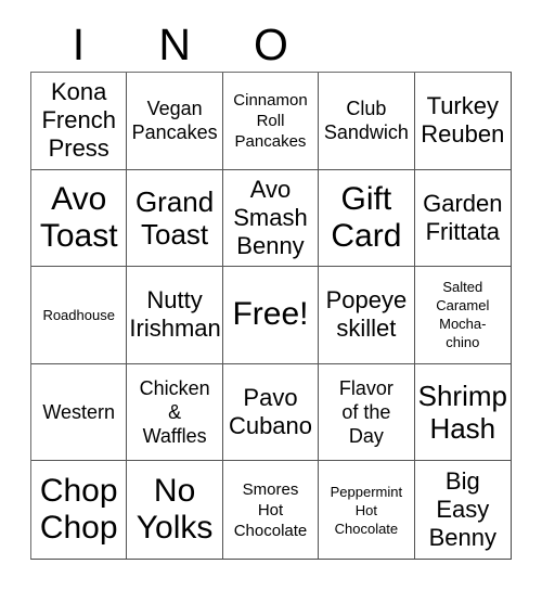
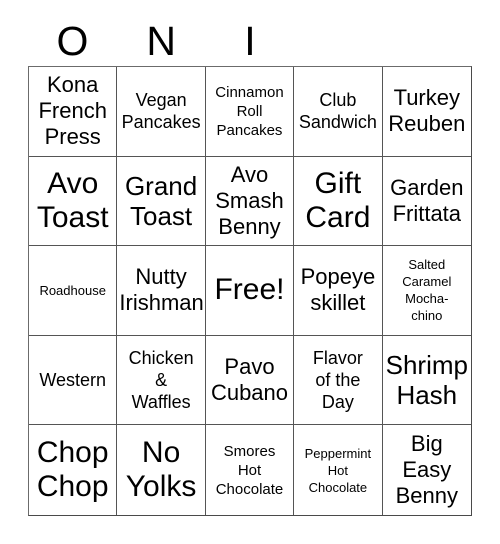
- I
+ O
  N
- O
+ I
  Kona
  French
  Press
  Vegan
  Pancakes
  Cinnamon
  Roll
  Pancakes
  Club
  Sandwich
  Turkey
  Reuben
  Avo
  Toast
  Grand
  Toast
  Avo
  Smash
  Benny
  Gift
  Card
  Garden
  Frittata
  Roadhouse
  Nutty
  Irishman
  Free!
  Popeye
  skillet
  Salted
  Caramel
  Mocha-
  chino
  Western
  Chicken
  &
  Waffles
  Pavo
  Cubano
  Flavor
  of the
  Day
  Shrimp
  Hash
  Chop
  Chop
  No
  Yolks
  Smores
  Hot
  Chocolate
  Peppermint
  Hot
  Chocolate
  Big
  Easy
  Benny
